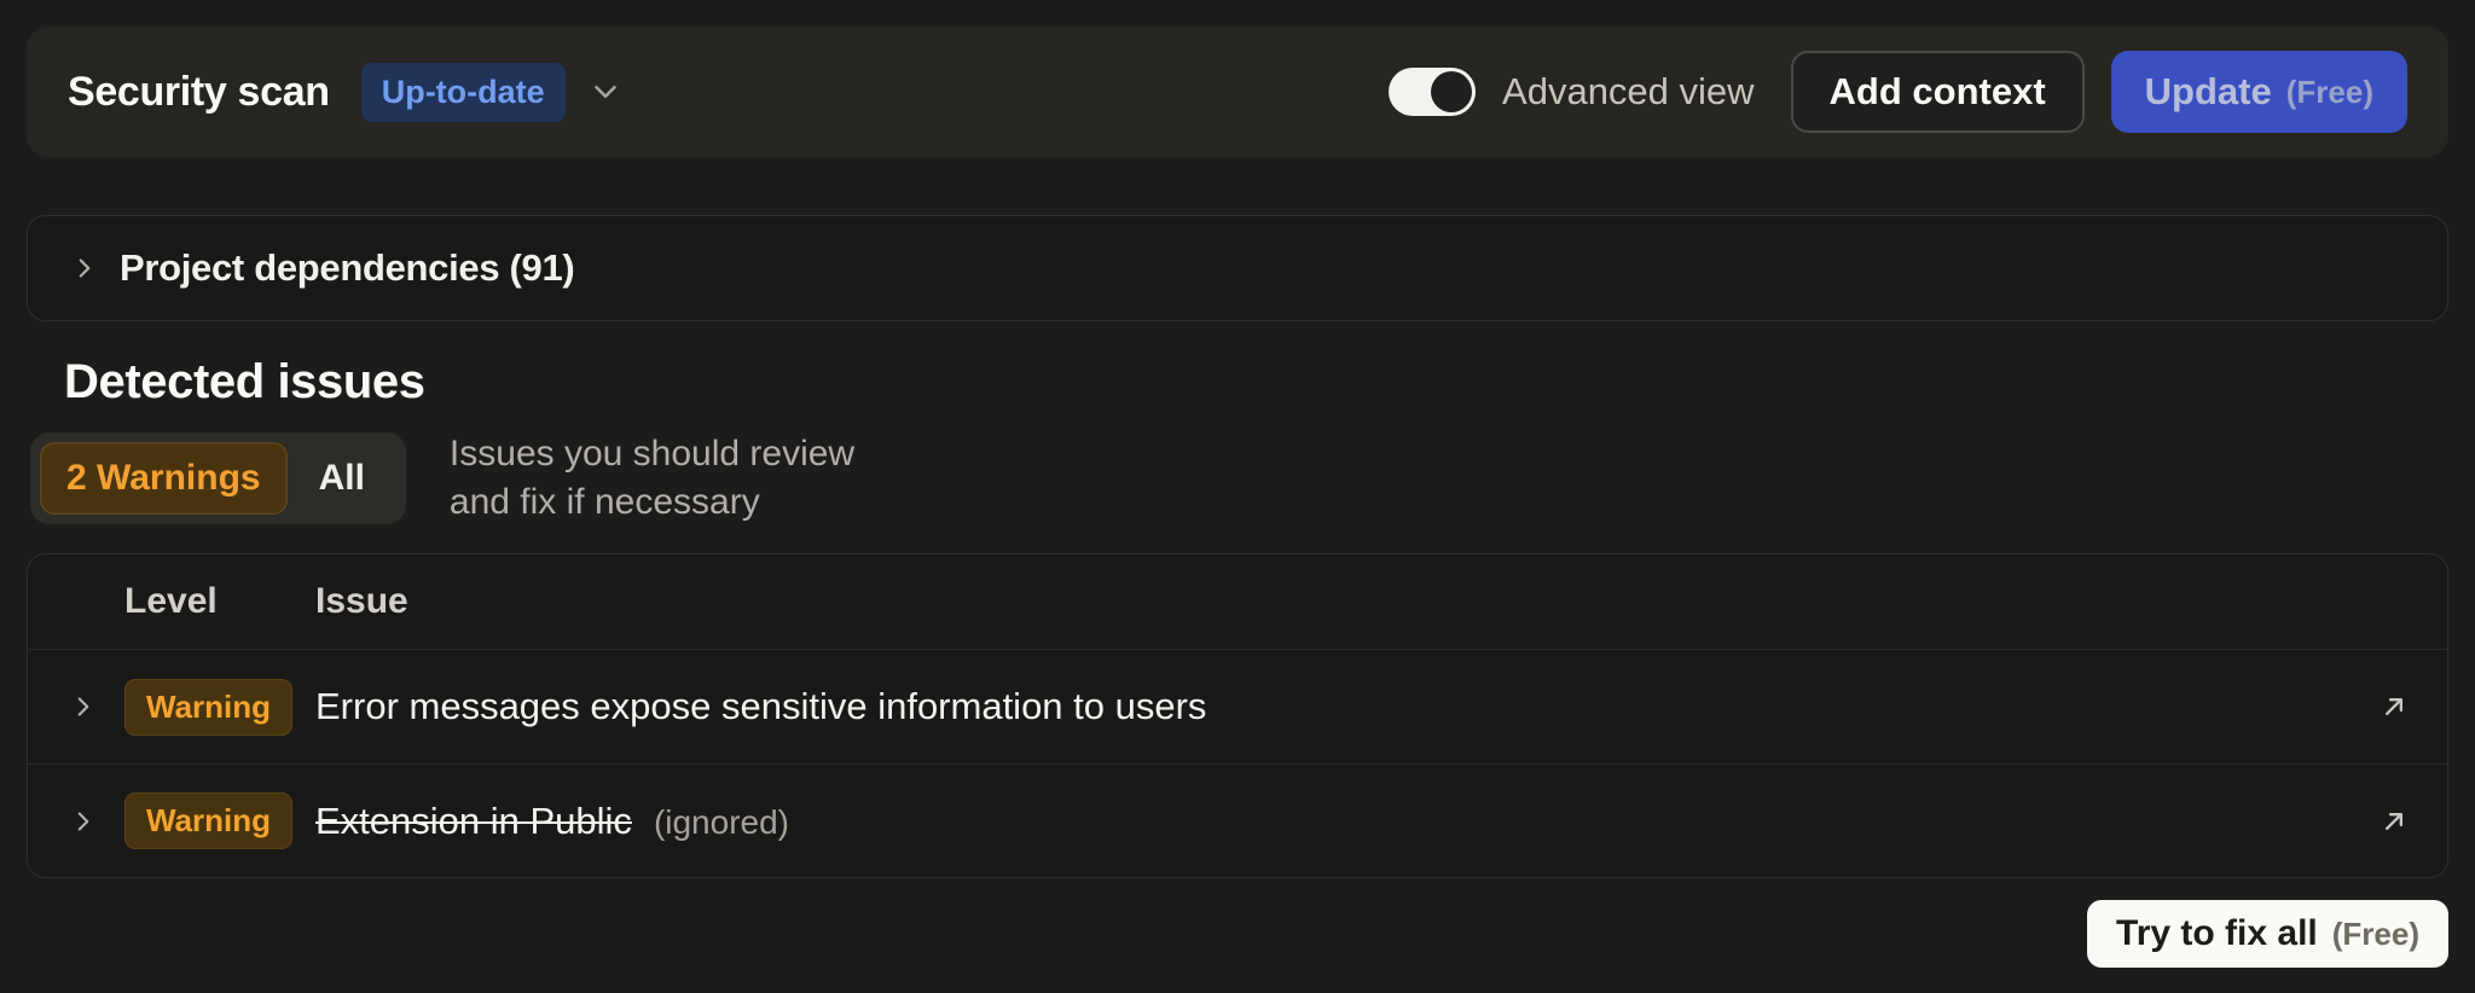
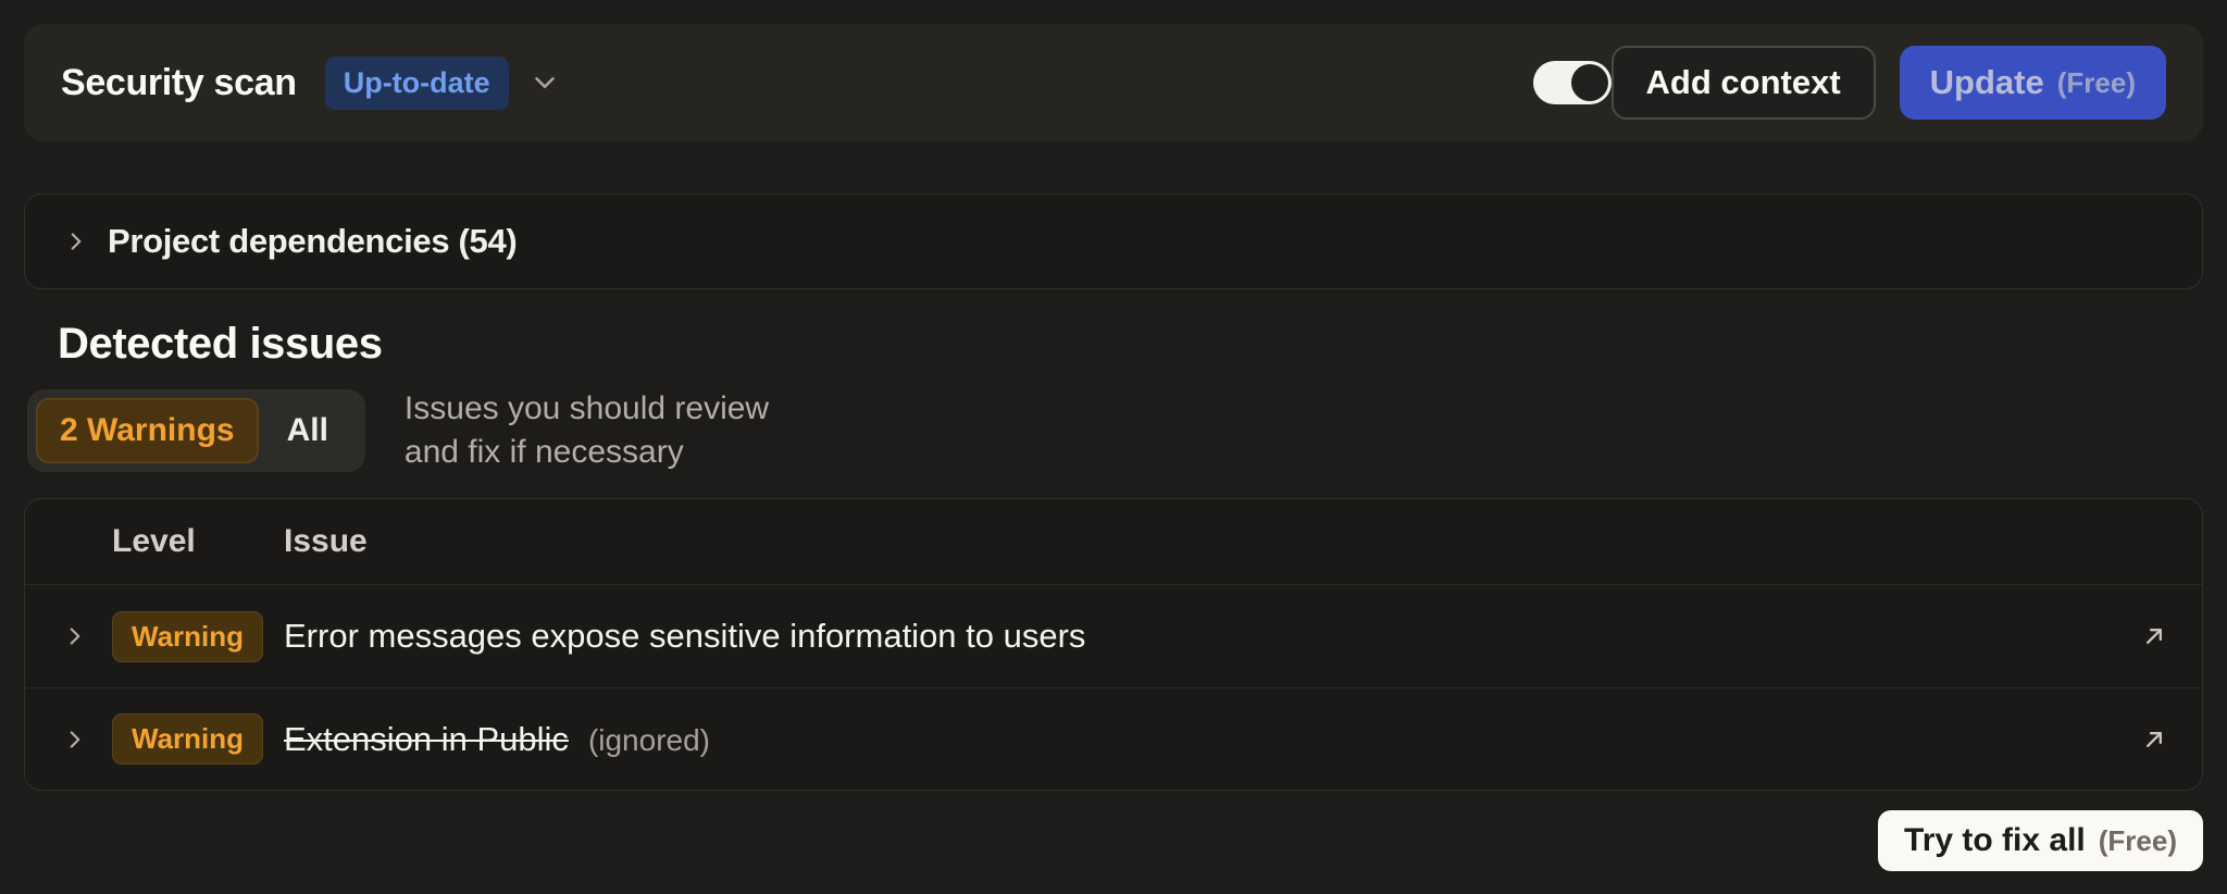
  Security scan
  Up-to-date
- Advanced view
  Add context
  Update
  (Free)
- Project dependencies (91)
+ Project dependencies (54)
  Detected issues
  2 Warnings
  All
  Issues you should review
  and fix if necessary
  Level
  Issue
  Warning
  Error messages expose sensitive information to users
  Warning
  Extension in Public
  (ignored)
  Try to fix all
  (Free)
